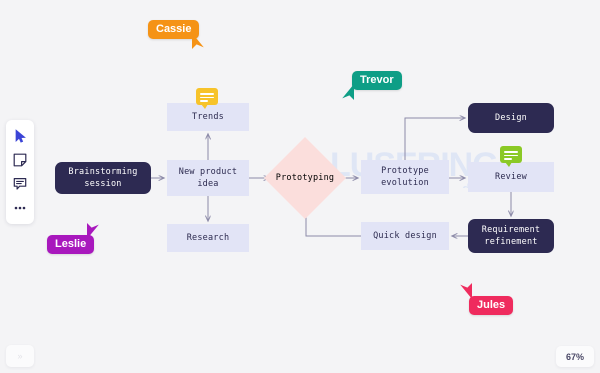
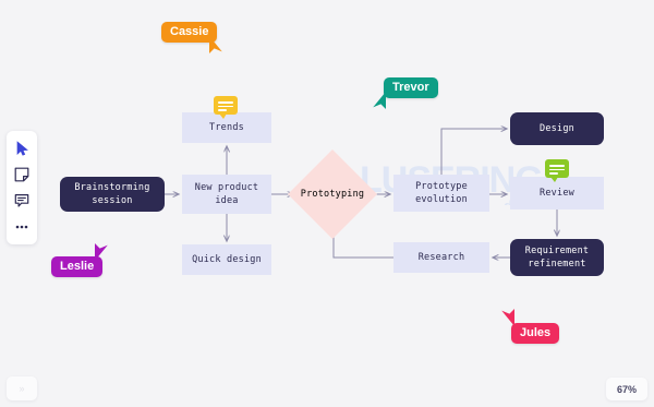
  Brainstorming
  session
  Trends
  New product
  idea
- Research
+ Quick design
  Prototyping
  Prototype
  evolution
  Design
  Review
  Requirement
  refinement
- Quick design
+ Research
  Cassie
  Trevor
  Leslie
  Jules
  67%
